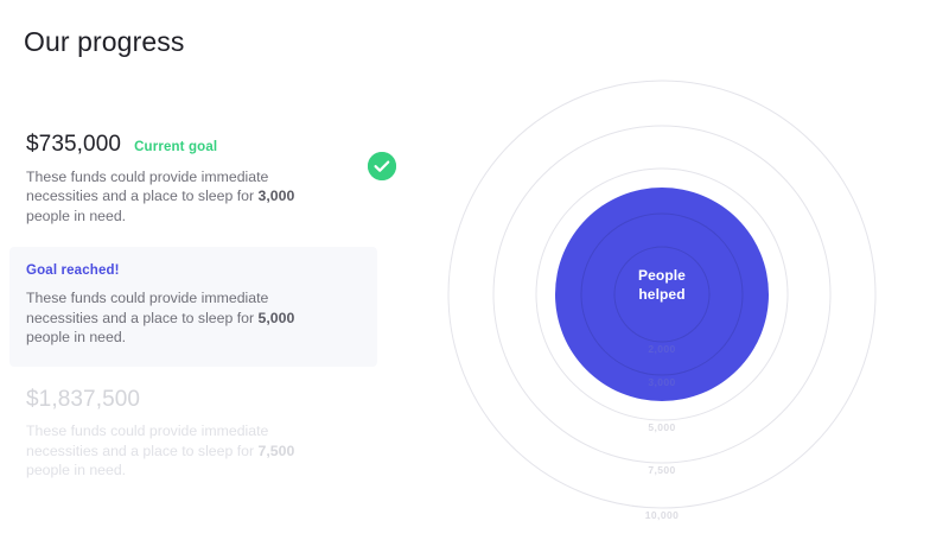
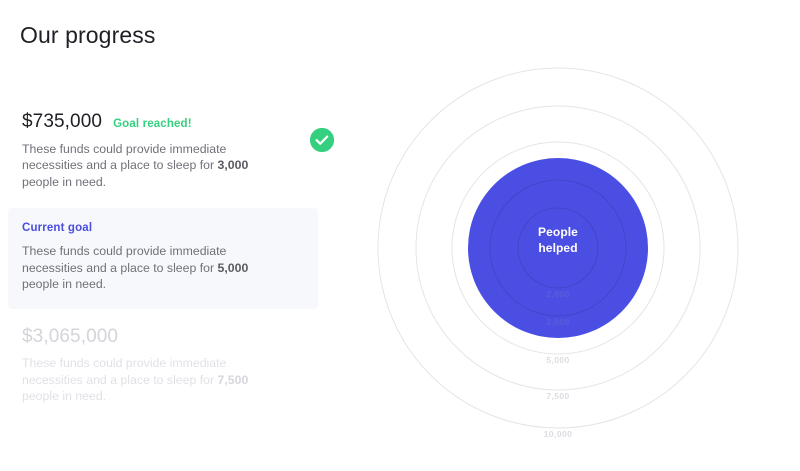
  Our progress
  $735,000
- Current goal
+ Goal reached!
  These funds could provide immediate necessities and a place to sleep for 3,000 people in need.
- Goal reached!
+ Current goal
  These funds could provide immediate necessities and a place to sleep for 5,000 people in need.
- $1,837,500
+ $3,065,000
  These funds could provide immediate necessities and a place to sleep for 7,500 people in need.
  5,000
  7,500
  10,000
  People
  helped
